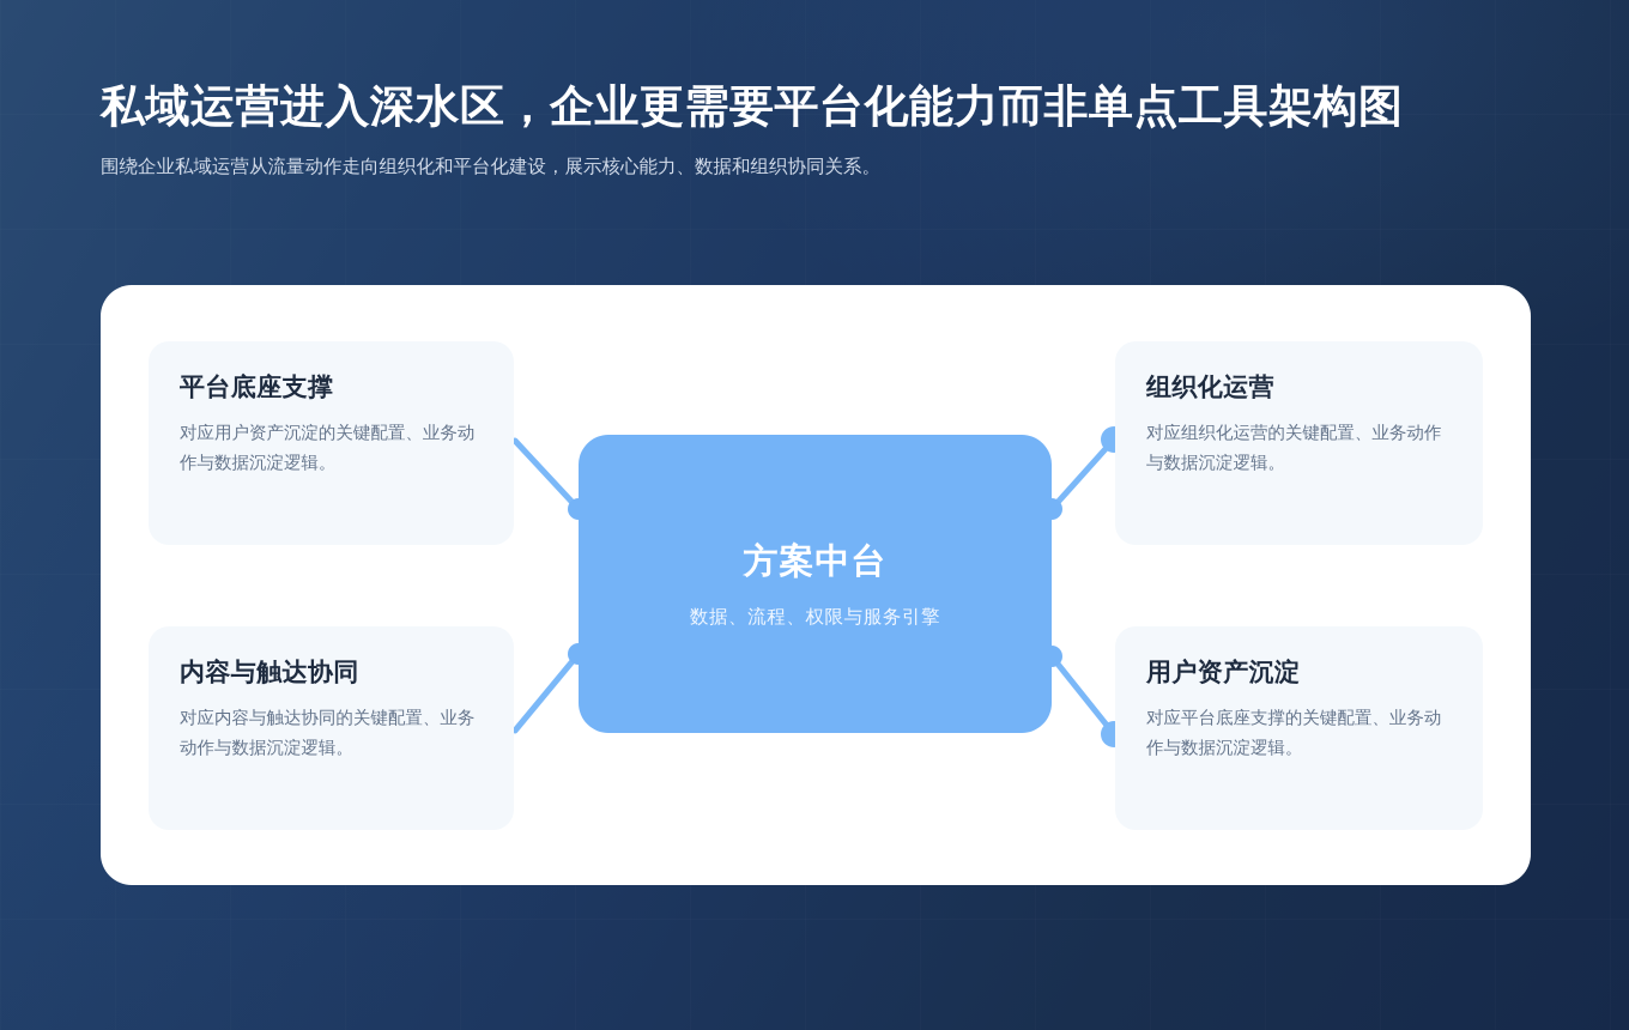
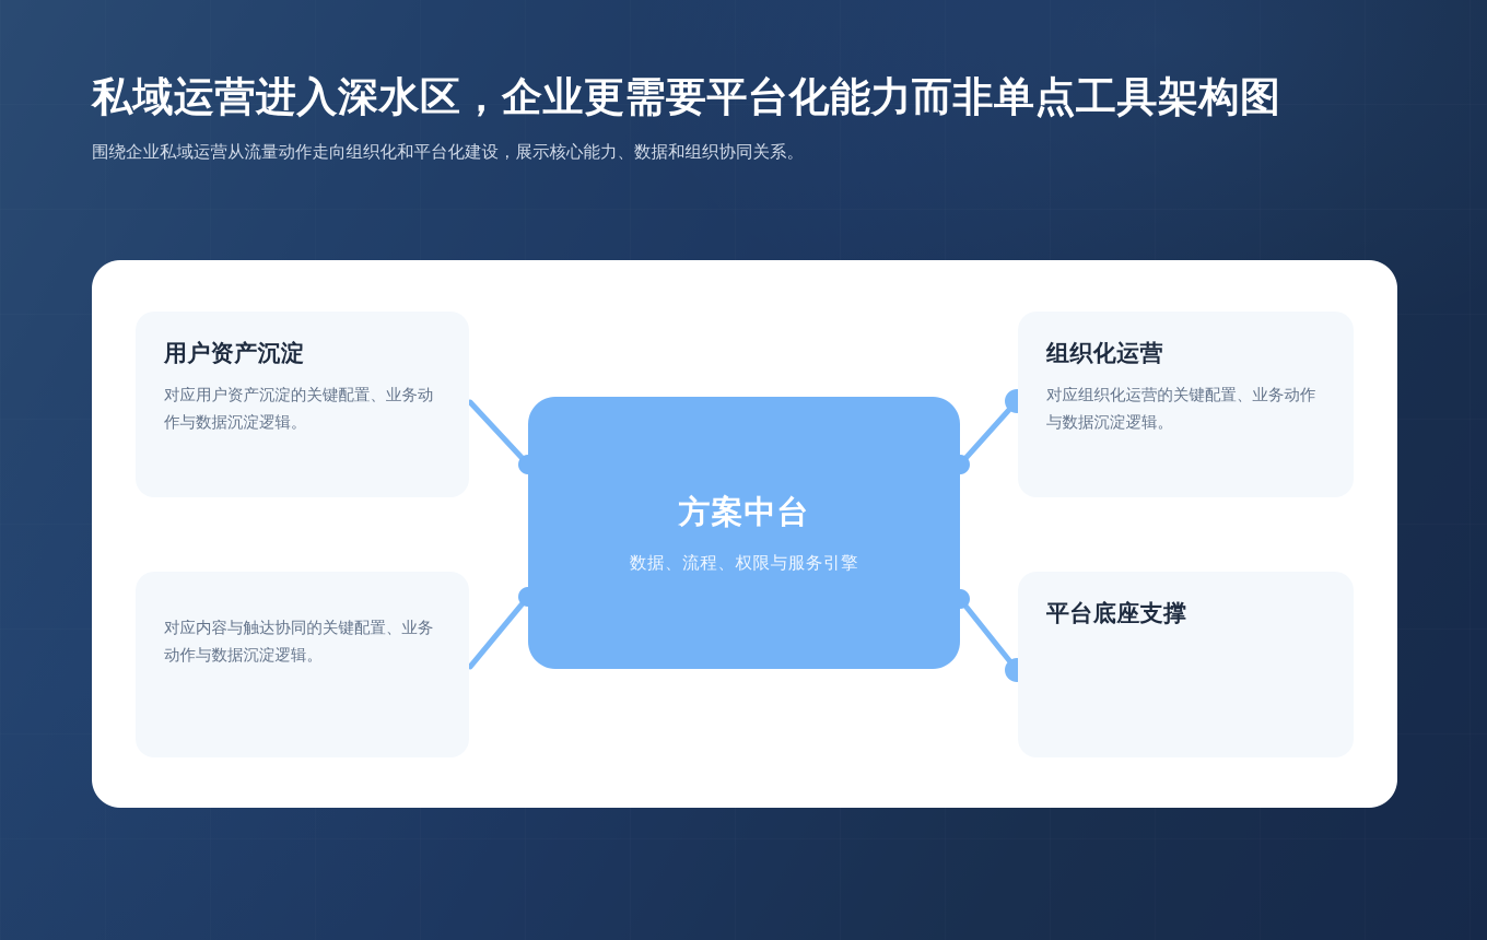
  私域运营进入深水区，企业更需要平台化能力而非单点工具架构图
  围绕企业私域运营从流量动作走向组织化和平台化建设，展示核心能力、数据和组织协同关系。
- 平台底座支撑
+ 用户资产沉淀
  对应用户资产沉淀的关键配置、业务动作与数据沉淀逻辑。
  组织化运营
  对应组织化运营的关键配置、业务动作与数据沉淀逻辑。
- 内容与触达协同
  对应内容与触达协同的关键配置、业务动作与数据沉淀逻辑。
- 用户资产沉淀
+ 平台底座支撑
- 对应平台底座支撑的关键配置、业务动作与数据沉淀逻辑。
  方案中台
  数据、流程、权限与服务引擎
